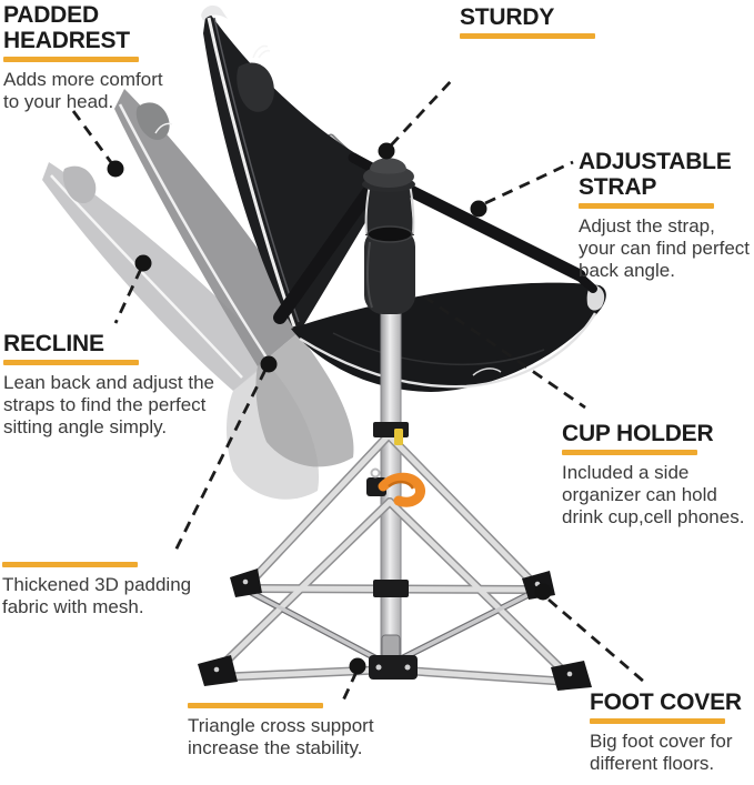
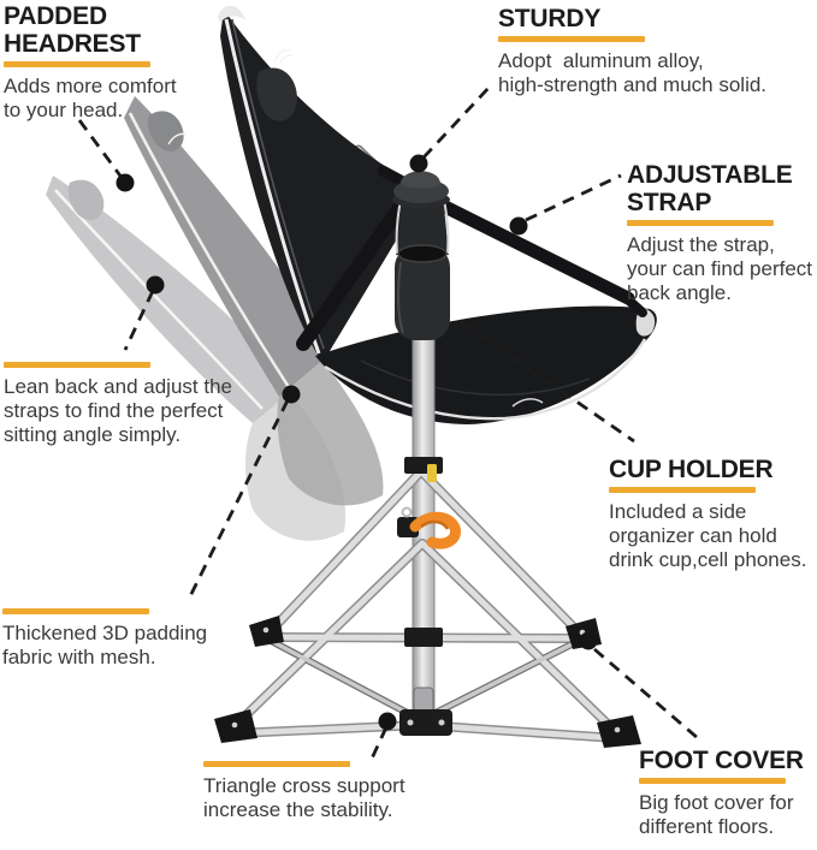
  PADDED
  HEADREST
  Adds more comfort
  to your head.
  STURDY
+ Adopt aluminum alloy,
+ high-strength and much solid.
  ADJUSTABLE
  STRAP
  Adjust the strap,
  your can find perfect
  back angle.
- RECLINE
  Lean back and adjust the
  straps to find the perfect
  sitting angle simply.
  CUP HOLDER
  Included a side
  organizer can hold
  drink cup,cell phones.
  Thickened 3D padding
  fabric with mesh.
  Triangle cross support
  increase the stability.
  FOOT COVER
  Big foot cover for
  different floors.
